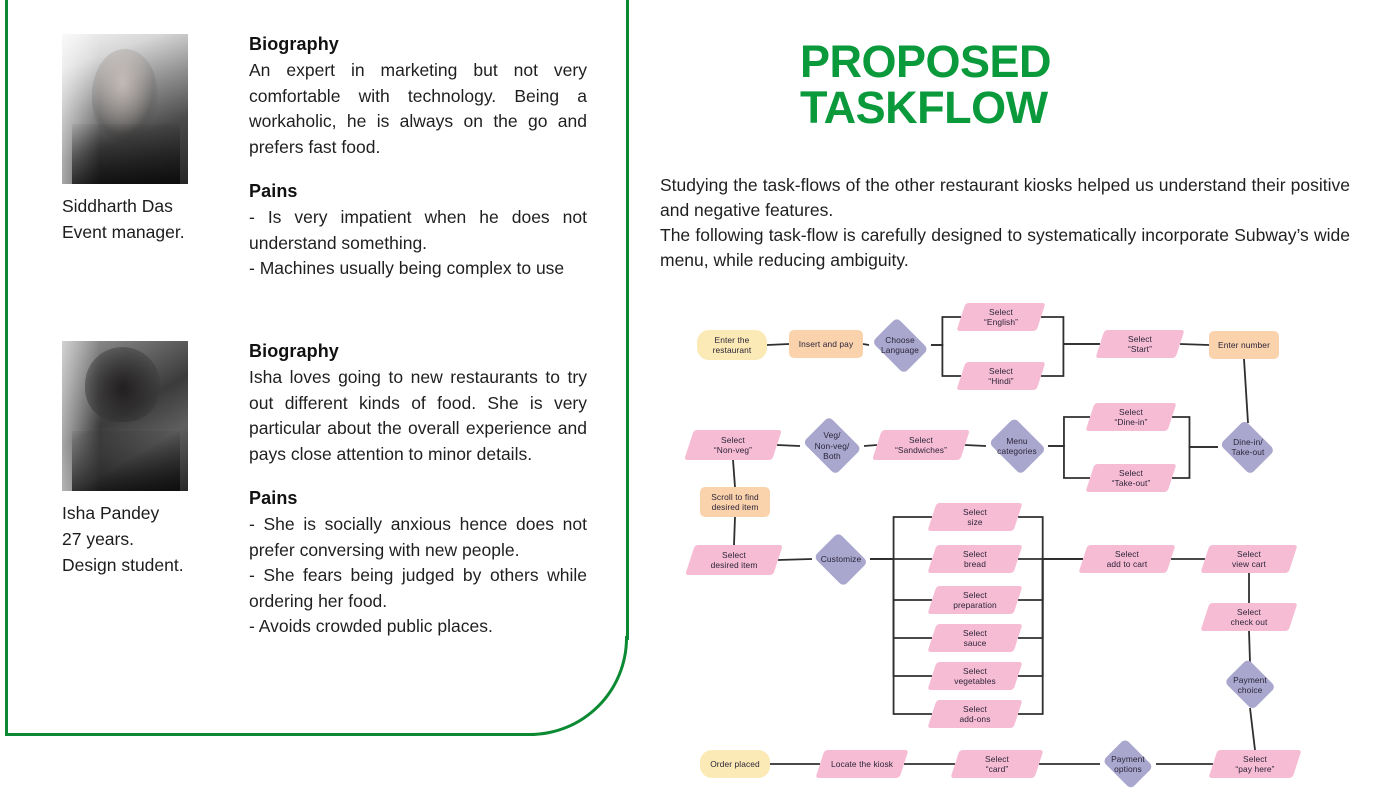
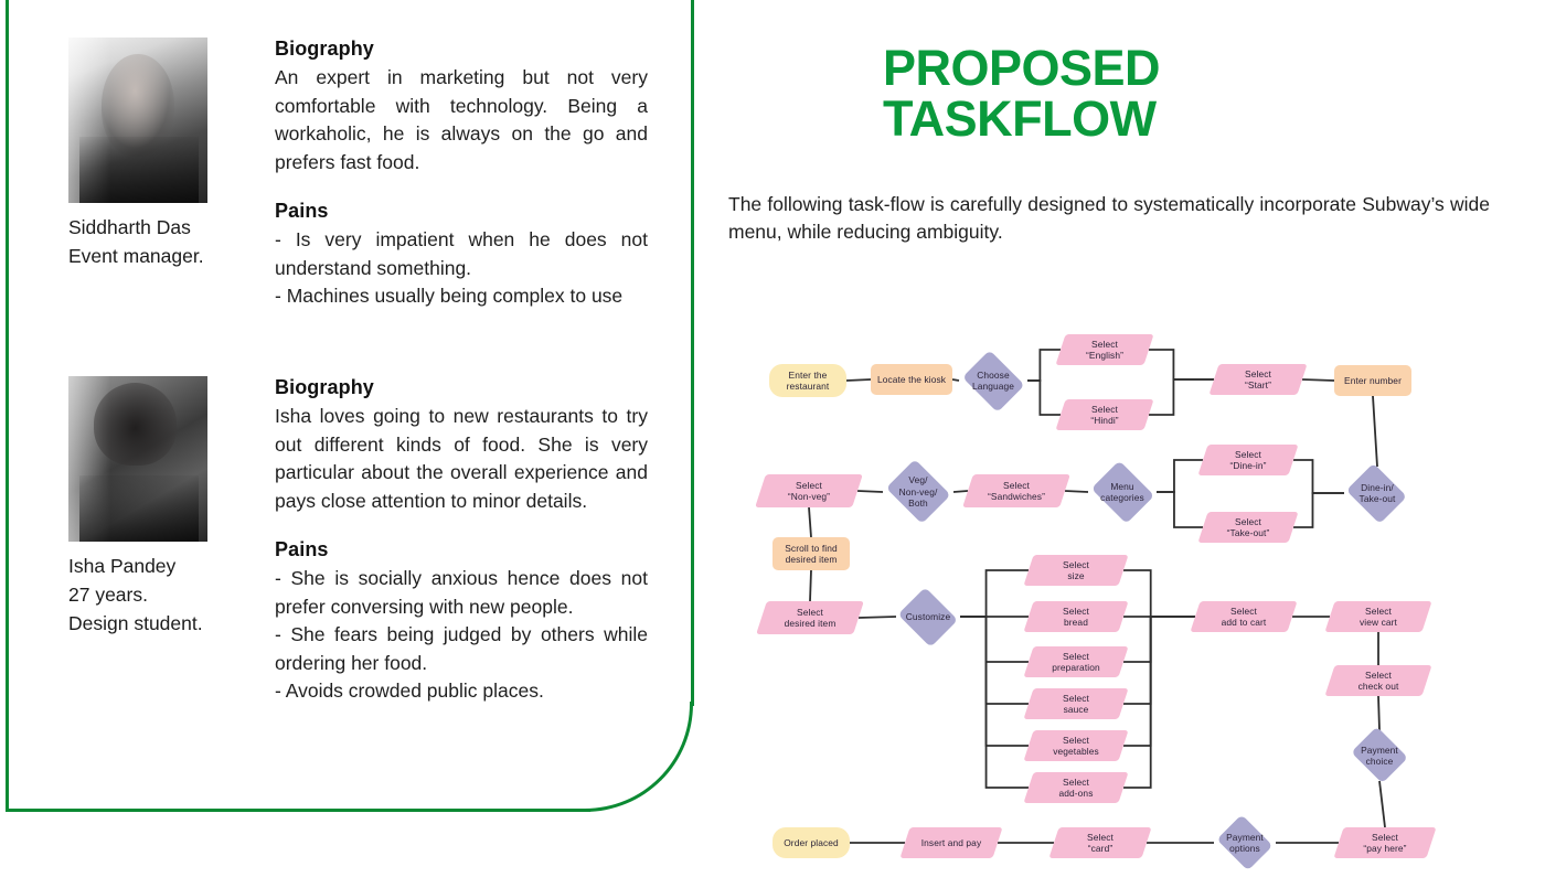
  Siddharth Das
  Event manager.
  Biography
  An expert in marketing but not very comfortable with technology. Being a workaholic, he is always on the go and prefers fast food.
  Pains
  - Is very impatient when he does not understand something.
  - Machines usually being complex to use
  Isha Pandey
  27 years.
  Design student.
  Biography
  Isha loves going to new restaurants to try out different kinds of food. She is very particular about the overall experience and pays close attention to minor details.
  Pains
  - She is socially anxious hence does not prefer conversing with new people.
  - She fears being judged by others while ordering her food.
  - Avoids crowded public places.
  PROPOSED
  TASKFLOW
- Studying the task-flows of the other restaurant kiosks helped us understand their positive and negative features.
  The following task-flow is carefully designed to systematically incorporate Subway’s wide menu, while reducing ambiguity.
  Enter the
  restaurant
- Insert and pay
+ Locate the kiosk
  Choose
  Language
  Select
  “English”
  Select
  “Hindi”
  Select
  “Start”
  Enter number
  Select
  “Non-veg”
  Veg/
  Non-veg/
  Both
  Select
  “Sandwiches”
  Menu
  categories
  Select
  “Dine-in”
  Select
  “Take-out”
  Dine-in/
  Take-out
  Scroll to find
  desired item
  Select
  desired item
  Customize
  Select
  size
  Select
  bread
  Select
  preparation
  Select
  sauce
  Select
  vegetables
  Select
  add-ons
  Select
  add to cart
  Select
  view cart
  Select
  check out
  Payment
  choice
  Order placed
- Locate the kiosk
+ Insert and pay
  Select
  “card”
  Payment
  options
  Select
  “pay here”
